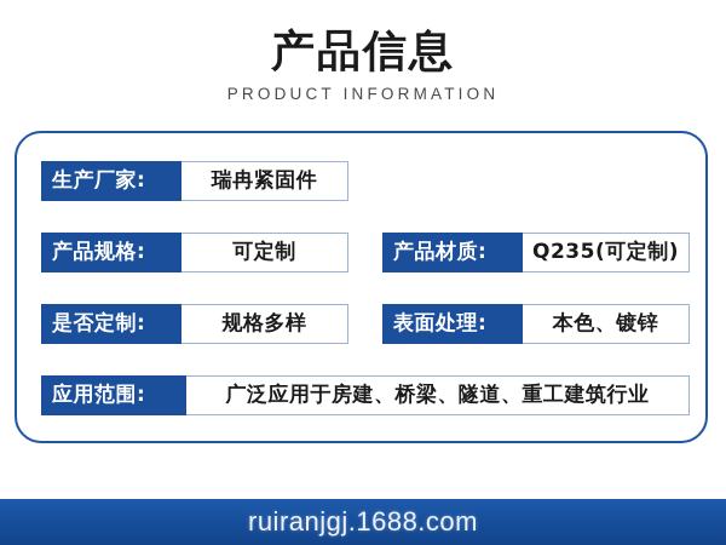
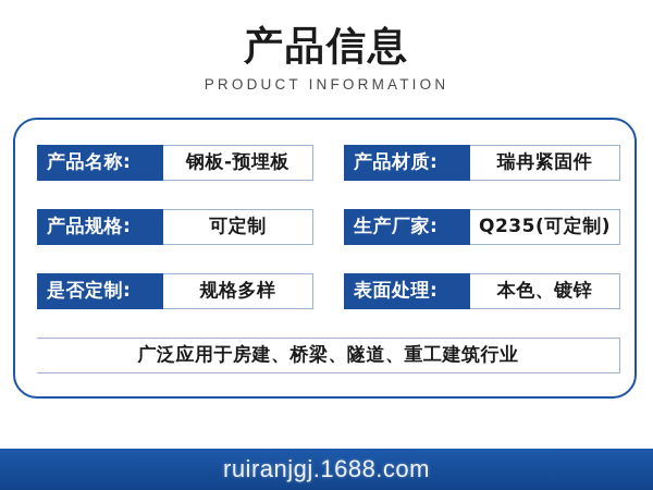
  产品信息
  PRODUCT INFORMATION
+ 产品名称:
+ 钢板-预埋板
- 生产厂家:
+ 产品材质:
  瑞冉紧固件
  产品规格:
  可定制
- 产品材质:
+ 生产厂家:
  Q235(可定制)
  是否定制:
  规格多样
  表面处理:
  本色、镀锌
- 应用范围:
  广泛应用于房建、桥梁、隧道、重工建筑行业
  ruiranjgj.1688.com
